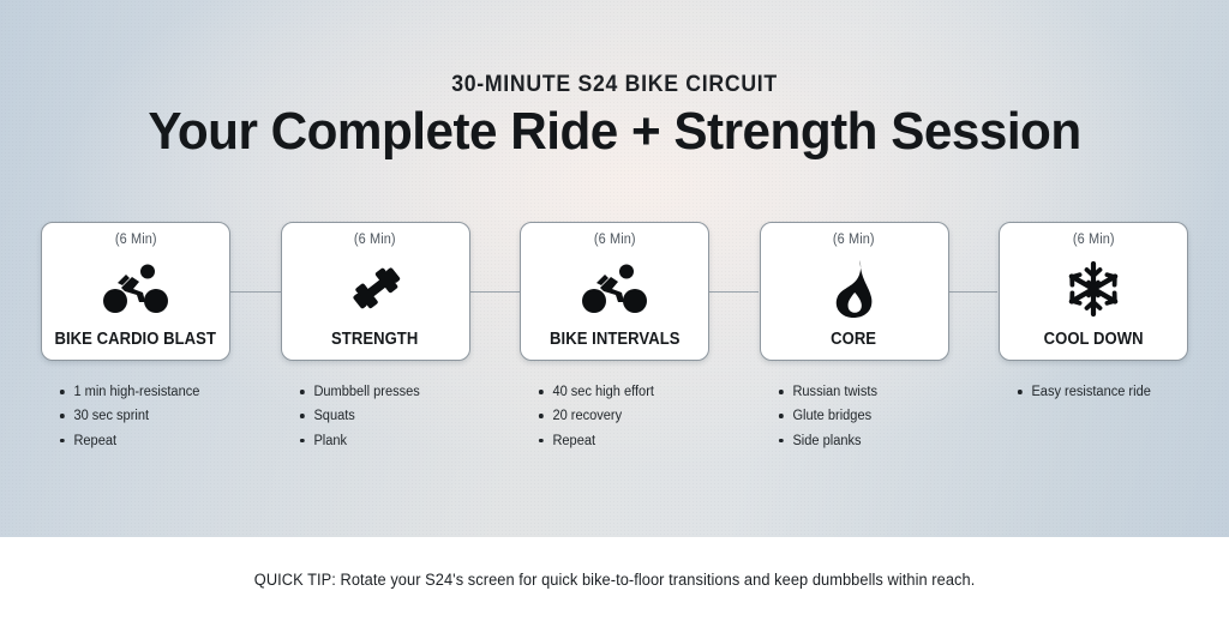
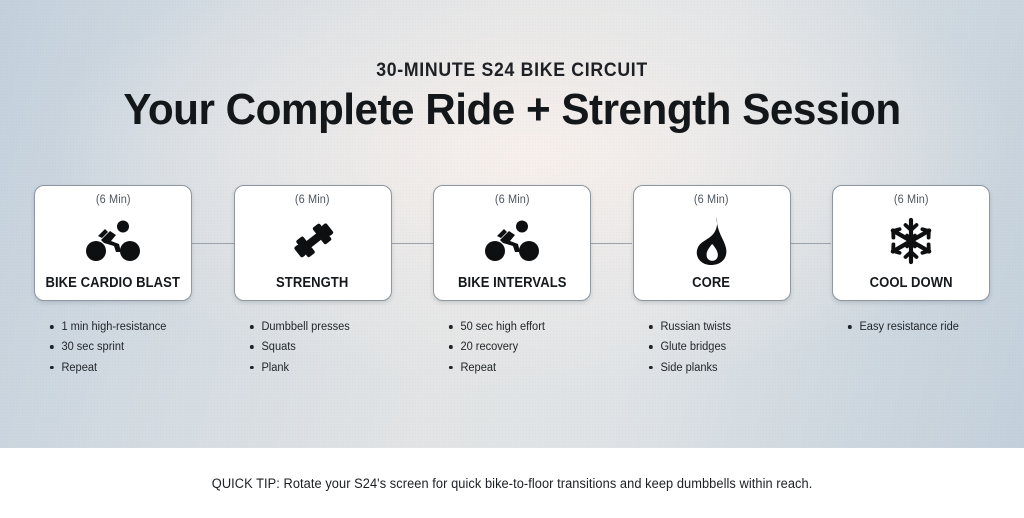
  30-MINUTE S24 BIKE CIRCUIT
  Your Complete Ride + Strength Session
  (6 Min)
  BIKE CARDIO BLAST
  1 min high-resistance
  30 sec sprint
  Repeat
  (6 Min)
  STRENGTH
  Dumbbell presses
  Squats
  Plank
  (6 Min)
  BIKE INTERVALS
- 40 sec high effort
+ 50 sec high effort
  20 recovery
  Repeat
  (6 Min)
  CORE
  Russian twists
  Glute bridges
  Side planks
  (6 Min)
  COOL DOWN
  Easy resistance ride
  QUICK TIP: Rotate your S24's screen for quick bike-to-floor transitions and keep dumbbells within reach.
